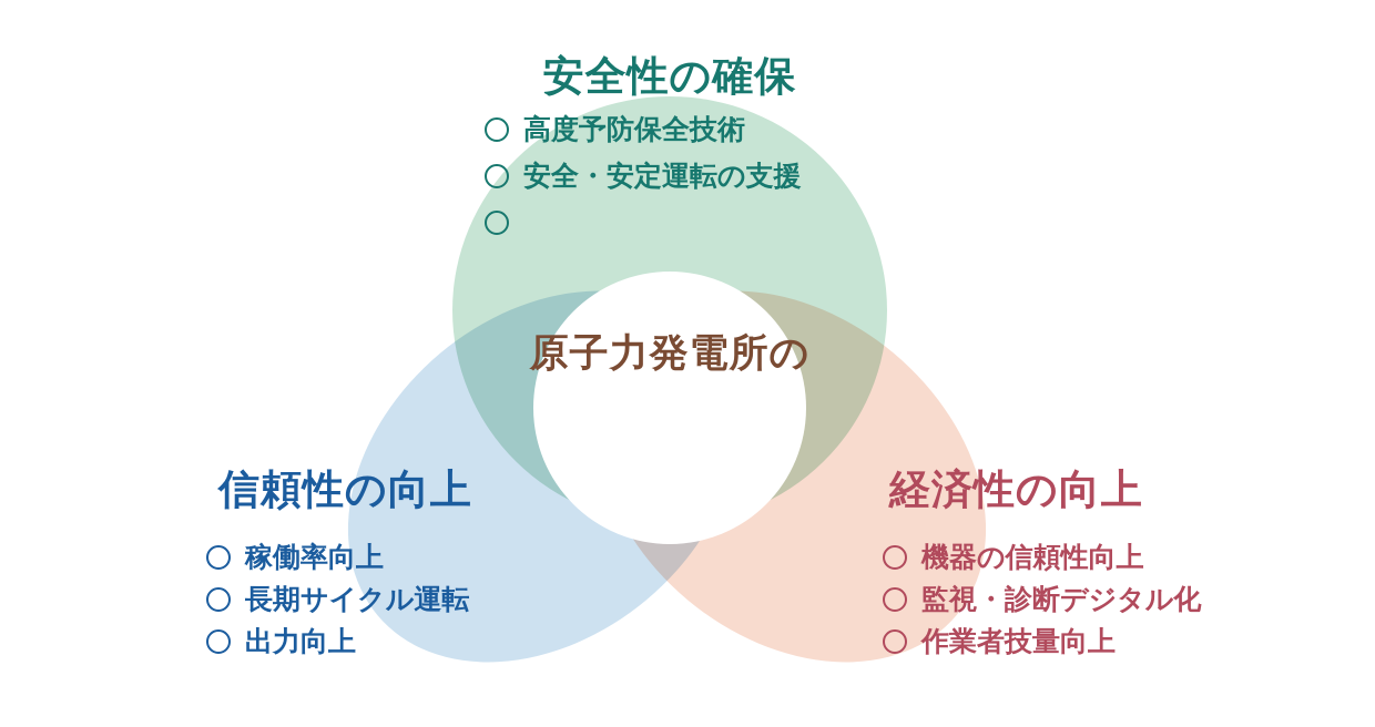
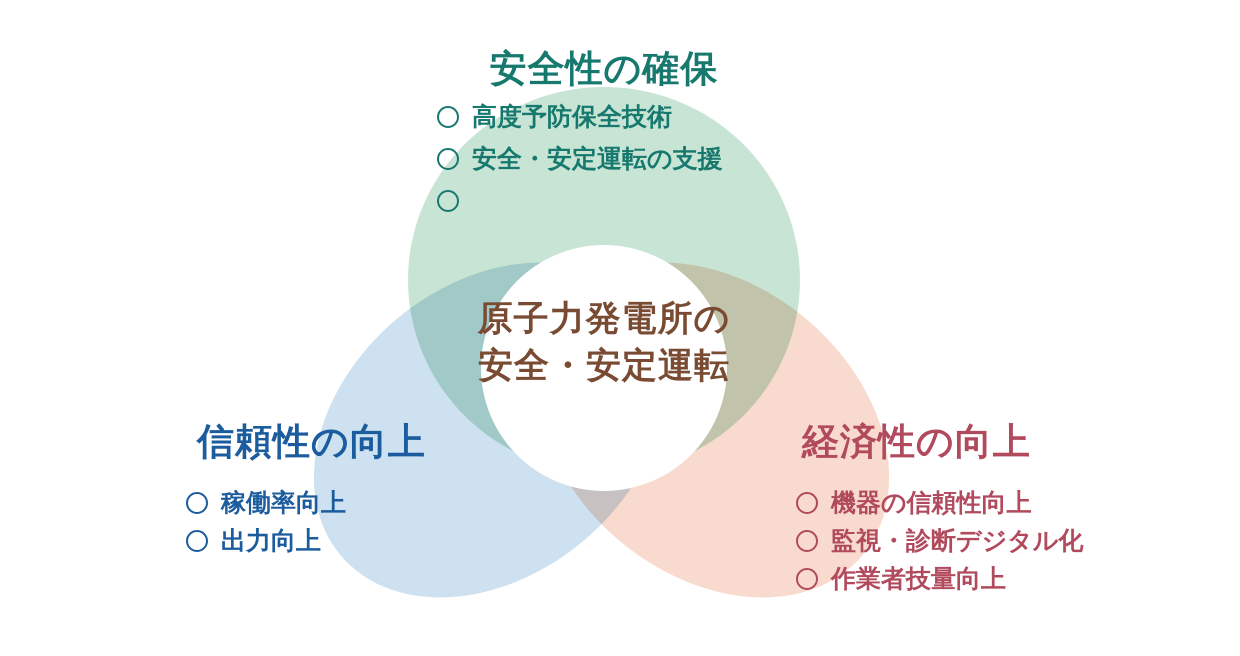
  安全性の確保
  高度予防保全技術
  安全・安定運転の支援
  原子力発電所の
+ 安全・安定運転
  信頼性の向上
  稼働率向上
- 長期サイクル運転
  出力向上
  経済性の向上
  機器の信頼性向上
  監視・診断デジタル化
  作業者技量向上
